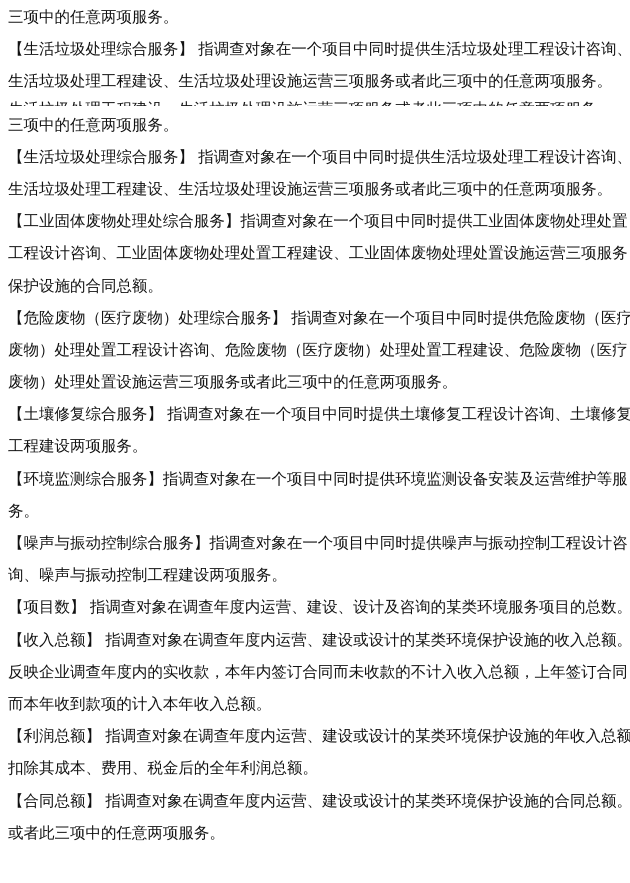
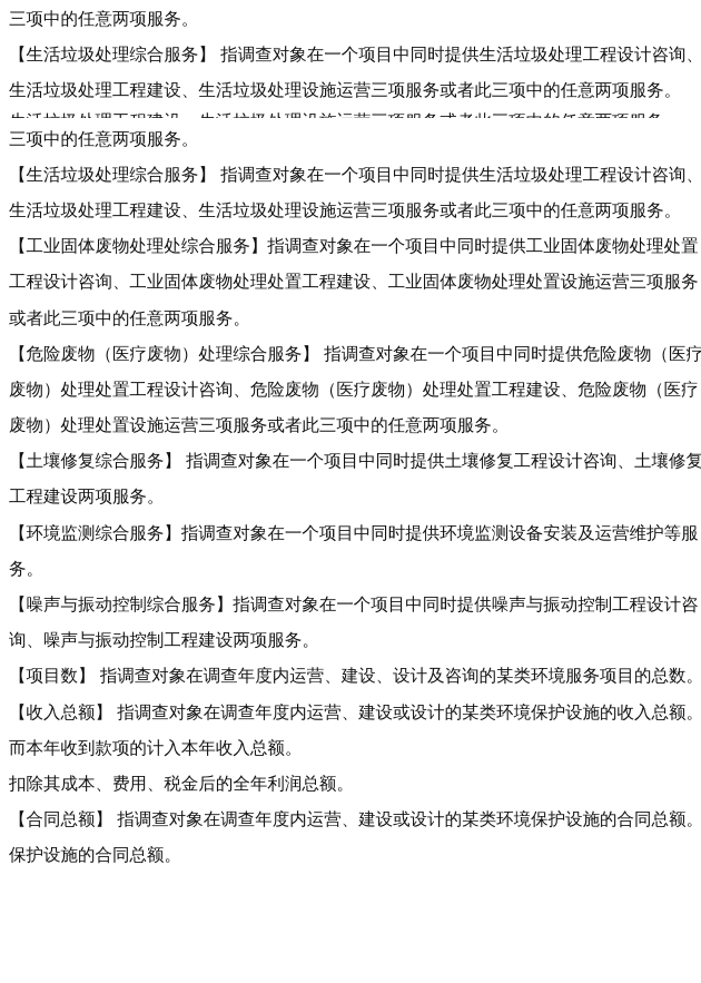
  三项中的任意两项服务。
  【生活垃圾处理综合服务】 指调查对象在一个项目中同时提供生活垃圾处理工程设计咨询、
  生活垃圾处理工程建设、生活垃圾处理设施运营三项服务或者此三项中的任意两项服务。
  三项中的任意两项服务。
  【生活垃圾处理综合服务】 指调查对象在一个项目中同时提供生活垃圾处理工程设计咨询、
  生活垃圾处理工程建设、生活垃圾处理设施运营三项服务或者此三项中的任意两项服务。
  【工业固体废物处理处综合服务】指调查对象在一个项目中同时提供工业固体废物处理处置
  工程设计咨询、工业固体废物处理处置工程建设、工业固体废物处理处置设施运营三项服务
- 保护设施的合同总额。
+ 或者此三项中的任意两项服务。
  【危险废物（医疗废物）处理综合服务】 指调查对象在一个项目中同时提供危险废物（医疗
  废物）处理处置工程设计咨询、危险废物（医疗废物）处理处置工程建设、危险废物（医疗
  废物）处理处置设施运营三项服务或者此三项中的任意两项服务。
  【土壤修复综合服务】 指调查对象在一个项目中同时提供土壤修复工程设计咨询、土壤修复
  工程建设两项服务。
  【环境监测综合服务】指调查对象在一个项目中同时提供环境监测设备安装及运营维护等服
  务。
  【噪声与振动控制综合服务】指调查对象在一个项目中同时提供噪声与振动控制工程设计咨
  询、噪声与振动控制工程建设两项服务。
  【项目数】 指调查对象在调查年度内运营、建设、设计及咨询的某类环境服务项目的总数。
  【收入总额】 指调查对象在调查年度内运营、建设或设计的某类环境保护设施的收入总额。
- 反映企业调查年度内的实收款，本年内签订合同而未收款的不计入收入总额，上年签订合同
  而本年收到款项的计入本年收入总额。
- 【利润总额】 指调查对象在调查年度内运营、建设或设计的某类环境保护设施的年收入总额
  扣除其成本、费用、税金后的全年利润总额。
  【合同总额】 指调查对象在调查年度内运营、建设或设计的某类环境保护设施的合同总额。
- 或者此三项中的任意两项服务。
+ 保护设施的合同总额。
